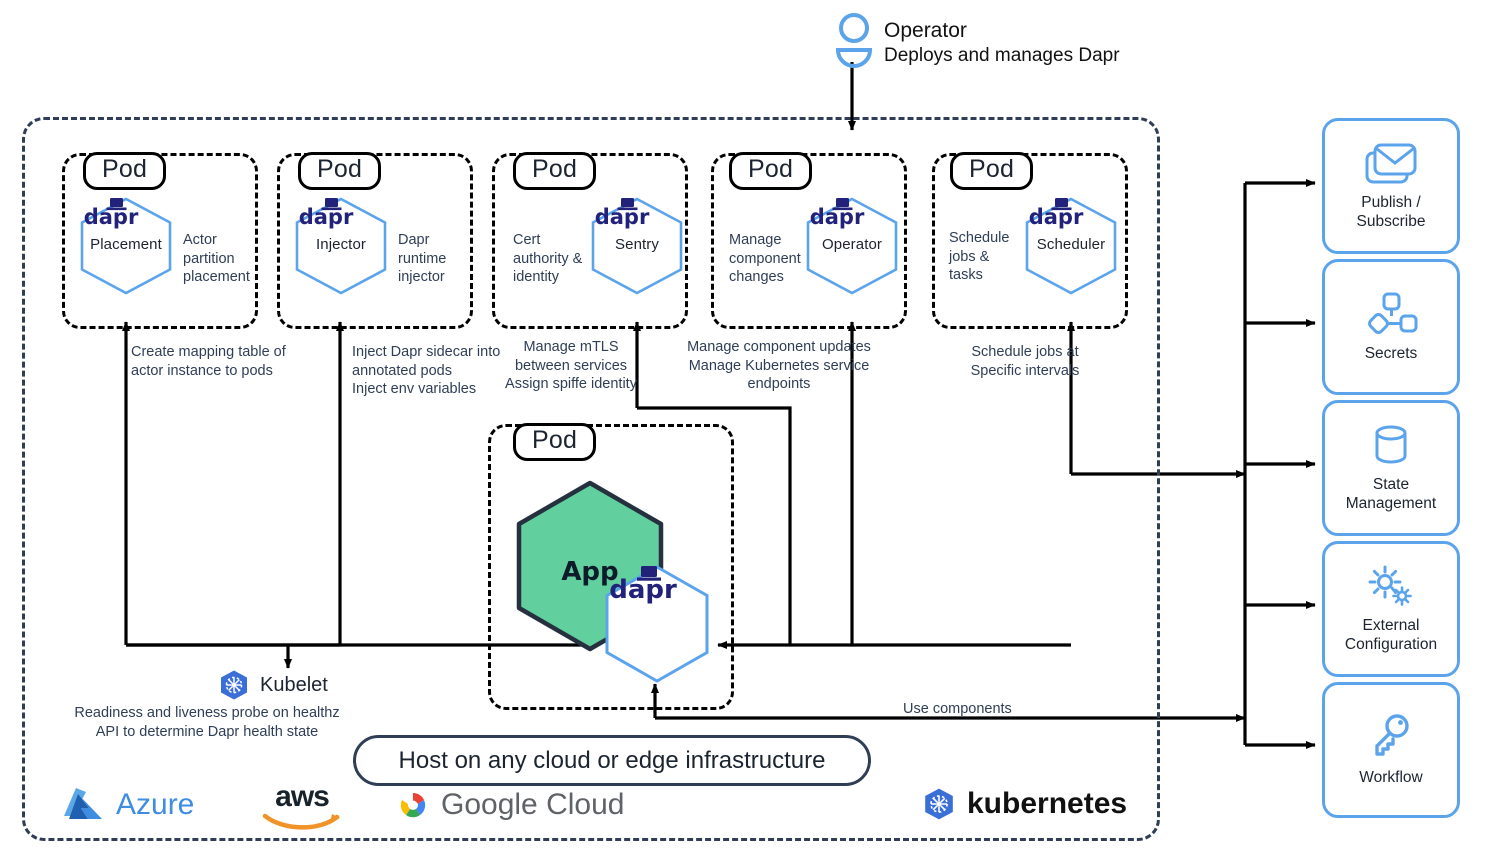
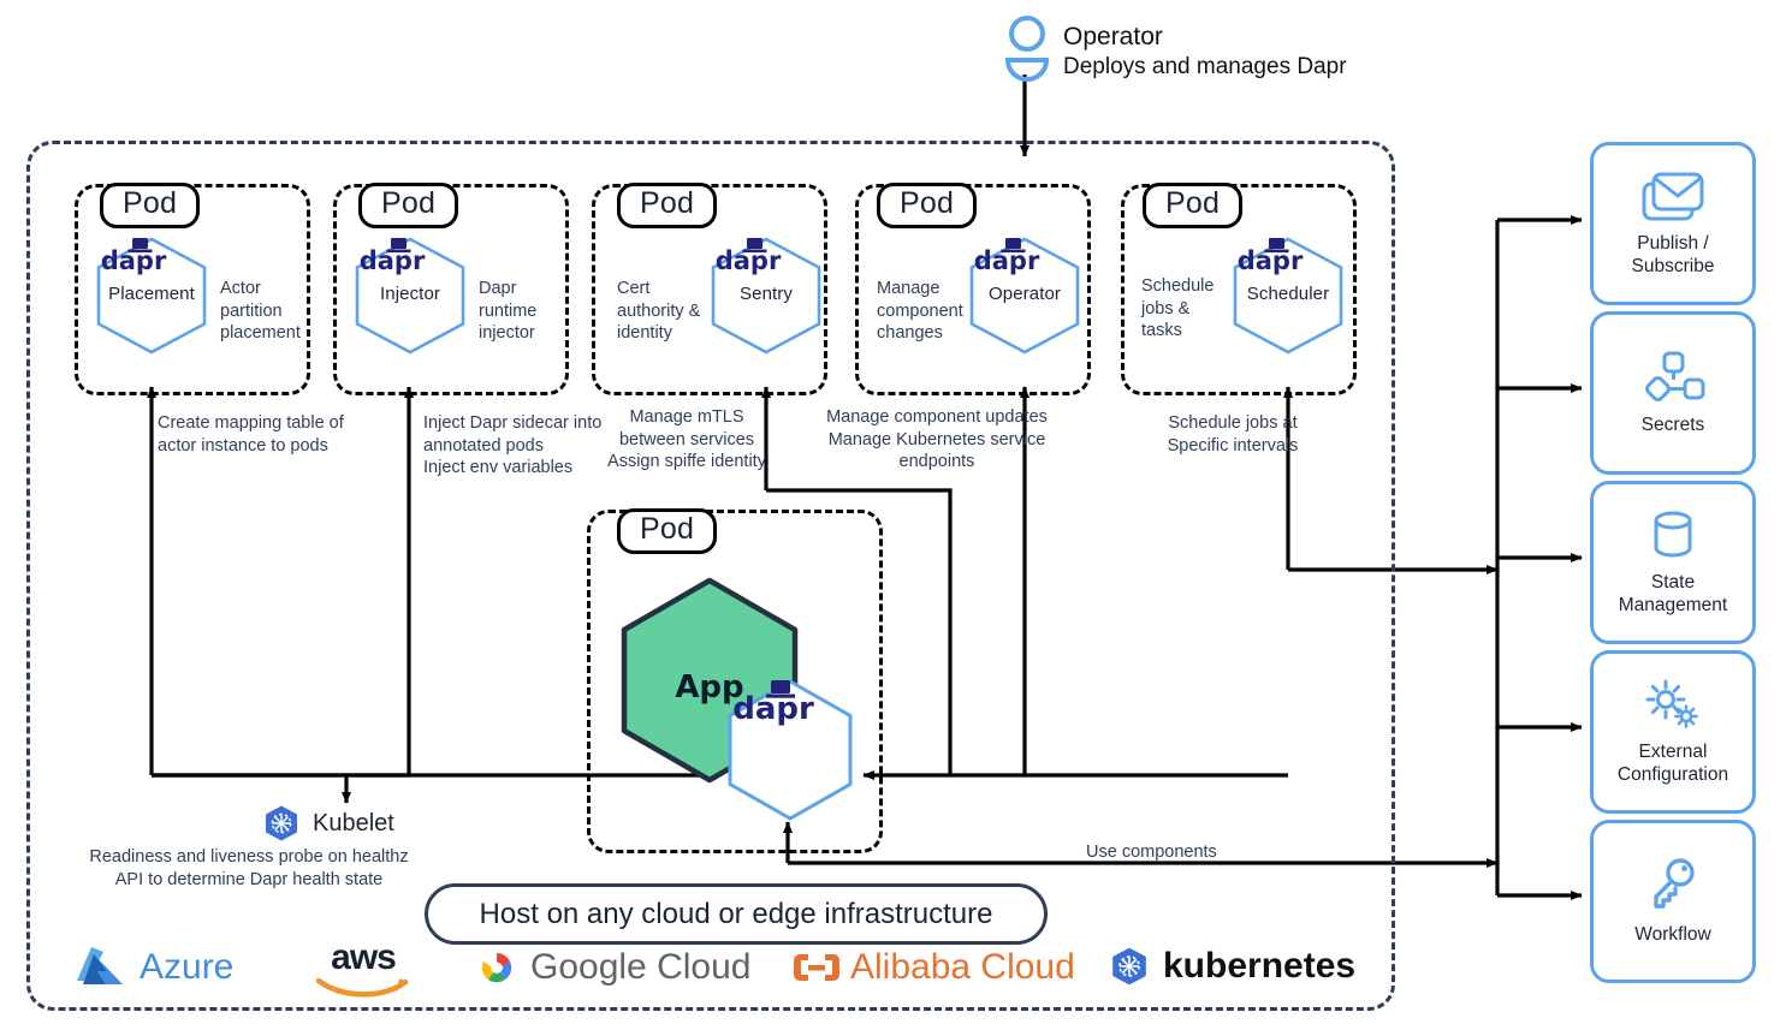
  Operator
  Deploys and manages Dapr
  Pod
  dapr
  Placement
  Actor
  partition
  placement
  Create mapping table of
  actor instance to pods
  Pod
  dapr
  Injector
  Dapr
  runtime
  injector
  Inject Dapr sidecar into
  annotated pods
  Inject env variables
  Pod
  dapr
  Sentry
  Cert
  authority &
  identity
  Manage mTLS
  between services
  Assign spiffe identity
  Pod
  dapr
  Operator
  Manage
  component
  changes
  Manage component updates
  Manage Kubernetes service
  endpoints
  Pod
  dapr
  Scheduler
  Schedule
  jobs &
  tasks
  Schedule jobs at
  Specific intervals
  Pod
  App
  dapr
  Kubelet
  Readiness and liveness probe on healthz
  API to determine Dapr health state
  Use components
  Host on any cloud or edge infrastructure
  Azure
  aws
  Google Cloud
+ Alibaba Cloud
  kubernetes
  Publish /
  Subscribe
  Secrets
  State
  Management
  External
  Configuration
  Workflow
